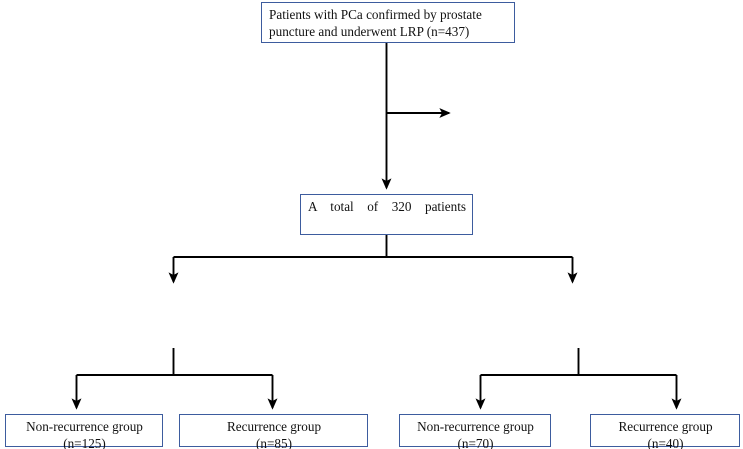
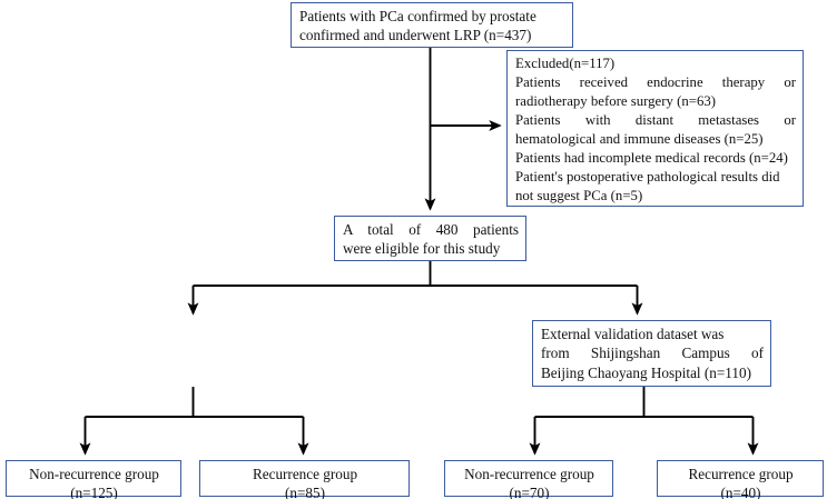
  Patients with PCa confirmed by prostate
- puncture and underwent LRP (n=437)
+ confirmed and underwent LRP (n=437)
+ Excluded(n=117)
+ Patients received endocrine therapy or
+ radiotherapy before surgery (n=63)
+ Patients with distant metastases or
+ hematological and immune diseases (n=25)
+ Patients had incomplete medical records (n=24)
+ Patient's postoperative pathological results did
+ not suggest PCa (n=5)
- A total of 320 patients
+ A total of 480 patients
+ were eligible for this study
+ External validation dataset was
+ from Shijingshan Campus of
+ Beijing Chaoyang Hospital (n=110)
  Non-recurrence group
  (n=125)
  Recurrence group
  (n=85)
  Non-recurrence group
  (n=70)
  Recurrence group
  (n=40)
